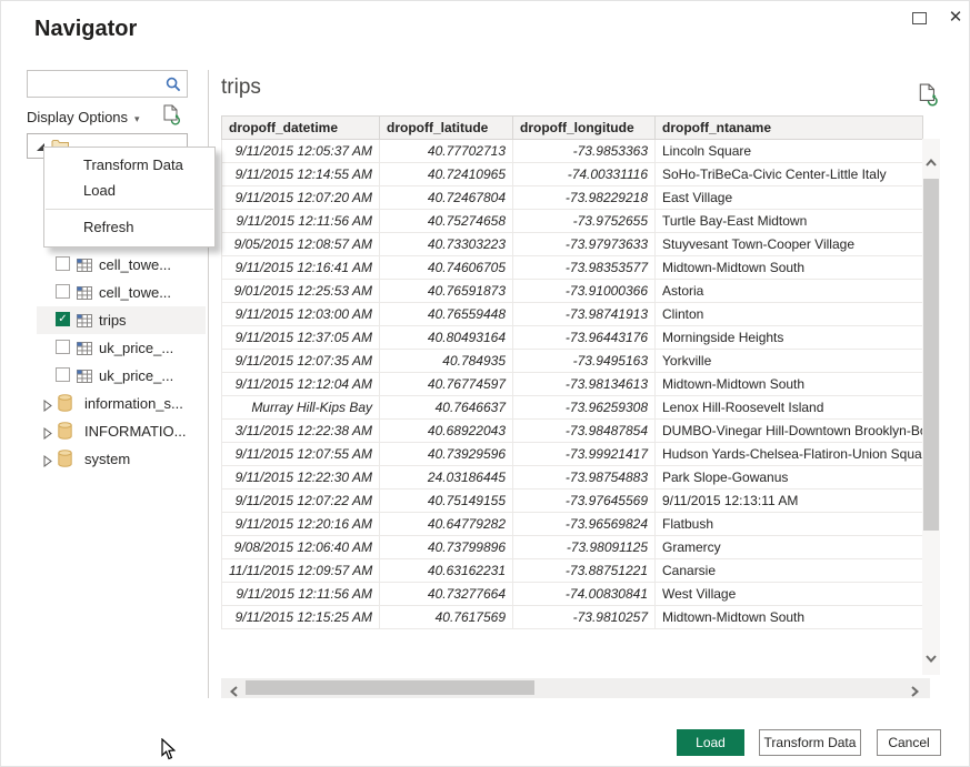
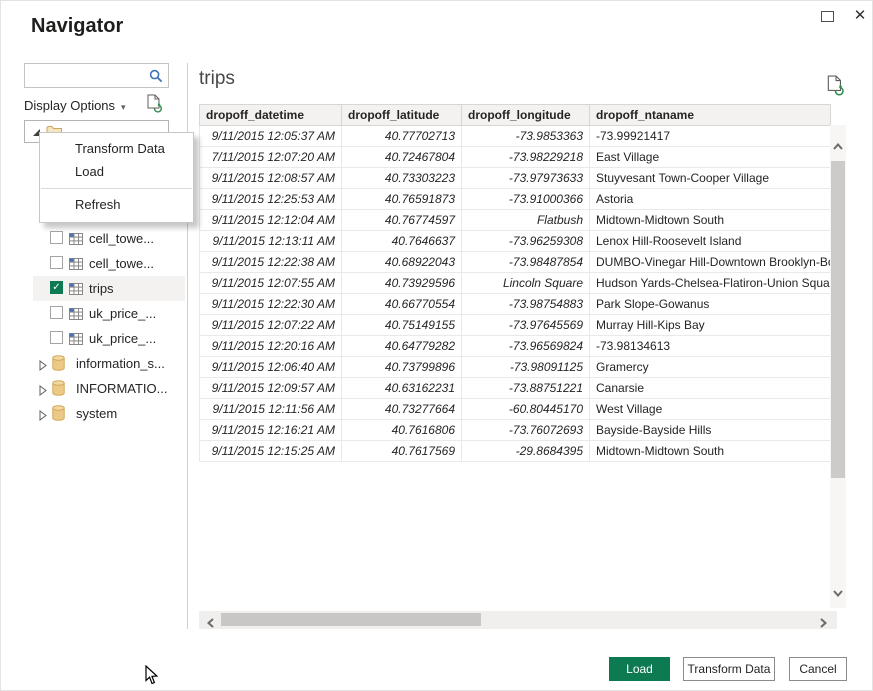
  Navigator
  ✕
  Display Options ▾
  cell_towe...
  cell_towe...
  trips
  uk_price_...
  uk_price_...
  information_s...
  INFORMATIO...
  system
  Transform Data
  Load
  Refresh
  trips
  dropoff_datetime	dropoff_latitude	dropoff_longitude	dropoff_ntaname
- 9/11/2015 12:05:37 AM	40.77702713	-73.9853363	Lincoln Square
+ 9/11/2015 12:05:37 AM	40.77702713	-73.9853363	-73.99921417
- 9/11/2015 12:14:55 AM	40.72410965	-74.00331116	SoHo-TriBeCa-Civic Center-Little Italy
- 9/11/2015 12:07:20 AM	40.72467804	-73.98229218	East Village
+ 7/11/2015 12:07:20 AM	40.72467804	-73.98229218	East Village
- 9/11/2015 12:11:56 AM	40.75274658	-73.9752655	Turtle Bay-East Midtown
- 9/05/2015 12:08:57 AM	40.73303223	-73.97973633	Stuyvesant Town-Cooper Village
+ 9/11/2015 12:08:57 AM	40.73303223	-73.97973633	Stuyvesant Town-Cooper Village
- 9/11/2015 12:16:41 AM	40.74606705	-73.98353577	Midtown-Midtown South
- 9/01/2015 12:25:53 AM	40.76591873	-73.91000366	Astoria
+ 9/11/2015 12:25:53 AM	40.76591873	-73.91000366	Astoria
- 9/11/2015 12:03:00 AM	40.76559448	-73.98741913	Clinton
- 9/11/2015 12:37:05 AM	40.80493164	-73.96443176	Morningside Heights
- 9/11/2015 12:07:35 AM	40.784935	-73.9495163	Yorkville
- 9/11/2015 12:12:04 AM	40.76774597	-73.98134613	Midtown-Midtown South
+ 9/11/2015 12:12:04 AM	40.76774597	Flatbush	Midtown-Midtown South
- Murray Hill-Kips Bay	40.7646637	-73.96259308	Lenox Hill-Roosevelt Island
+ 9/11/2015 12:13:11 AM	40.7646637	-73.96259308	Lenox Hill-Roosevelt Island
- 3/11/2015 12:22:38 AM	40.68922043	-73.98487854	DUMBO-Vinegar Hill-Downtown Brooklyn-B
+ 9/11/2015 12:22:38 AM	40.68922043	-73.98487854	DUMBO-Vinegar Hill-Downtown Brooklyn-B
- 9/11/2015 12:07:55 AM	40.73929596	-73.99921417	Hudson Yards-Chelsea-Flatiron-Union Squa
+ 9/11/2015 12:07:55 AM	40.73929596	Lincoln Square	Hudson Yards-Chelsea-Flatiron-Union Squa
- 9/11/2015 12:22:30 AM	24.03186445	-73.98754883	Park Slope-Gowanus
+ 9/11/2015 12:22:30 AM	40.66770554	-73.98754883	Park Slope-Gowanus
- 9/11/2015 12:07:22 AM	40.75149155	-73.97645569	9/11/2015 12:13:11 AM
+ 9/11/2015 12:07:22 AM	40.75149155	-73.97645569	Murray Hill-Kips Bay
- 9/11/2015 12:20:16 AM	40.64779282	-73.96569824	Flatbush
+ 9/11/2015 12:20:16 AM	40.64779282	-73.96569824	-73.98134613
- 9/08/2015 12:06:40 AM	40.73799896	-73.98091125	Gramercy
+ 9/11/2015 12:06:40 AM	40.73799896	-73.98091125	Gramercy
- 11/11/2015 12:09:57 AM	40.63162231	-73.88751221	Canarsie
+ 9/11/2015 12:09:57 AM	40.63162231	-73.88751221	Canarsie
- 9/11/2015 12:11:56 AM	40.73277664	-74.00830841	West Village
+ 9/11/2015 12:11:56 AM	40.73277664	-60.80445170	West Village
+ 9/11/2015 12:16:21 AM	40.7616806	-73.76072693	Bayside-Bayside Hills
- 9/11/2015 12:15:25 AM	40.7617569	-73.9810257	Midtown-Midtown South
+ 9/11/2015 12:15:25 AM	40.7617569	-29.8684395	Midtown-Midtown South
  Load
  Transform Data
  Cancel
